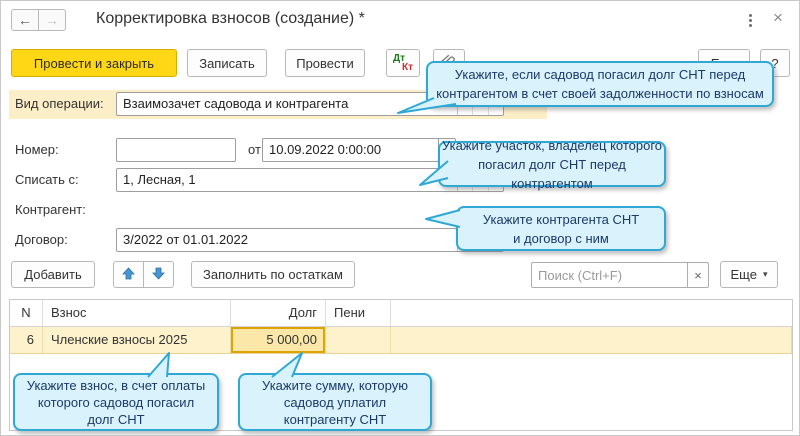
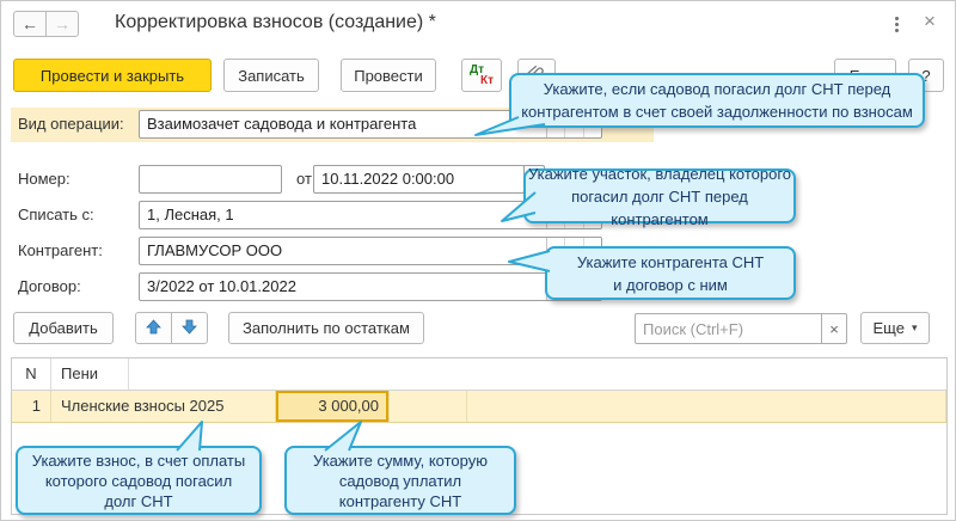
  ←
  →
  Корректировка взносов (создание) *
  ×
  Провести и закрыть
  Записать
  Провести
  Дт
  Кт
  ?
  Вид операции:
  Взаимозачет садовода и контрагента
  Номер:
- 10.09.2022 0:00:00
+ 10.11.2022 0:00:00
  Списать с:
  1, Лесная, 1
  Контрагент:
+ ГЛАВМУСОР ООО
  Договор:
- 3/2022 от 01.01.2022
+ 3/2022 от 10.01.2022
  Добавить
  Заполнить по остаткам
  Поиск (Ctrl+F)
  ×
  Еще
  ▾
  N
- Взнос
- Долг
  Пени
- 6
+ 1
  Членские взносы 2025
- 5 000,00
+ 3 000,00
  Укажите, если садовод погасил долг СНТ перед
  контрагентом в счет своей задолженности по взносам
  Укажите участок, владелец которого
  погасил долг СНТ перед контрагентом
  Укажите контрагента СНТ
  и договор с ним
  Укажите взнос, в счет оплаты
  которого садовод погасил
  долг СНТ
  Укажите сумму, которую
  садовод уплатил
  контрагенту СНТ
